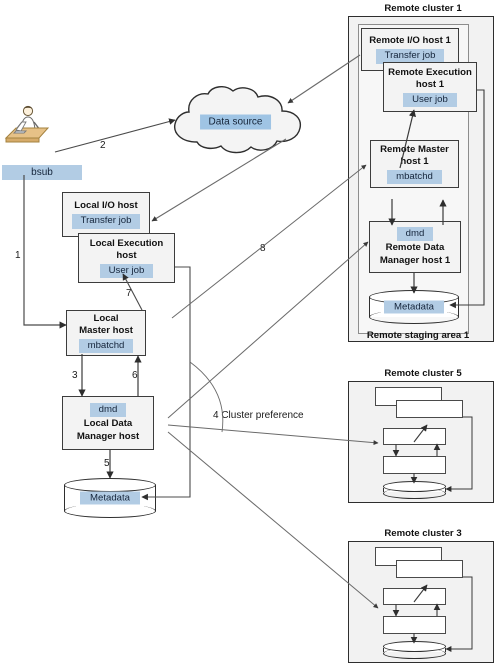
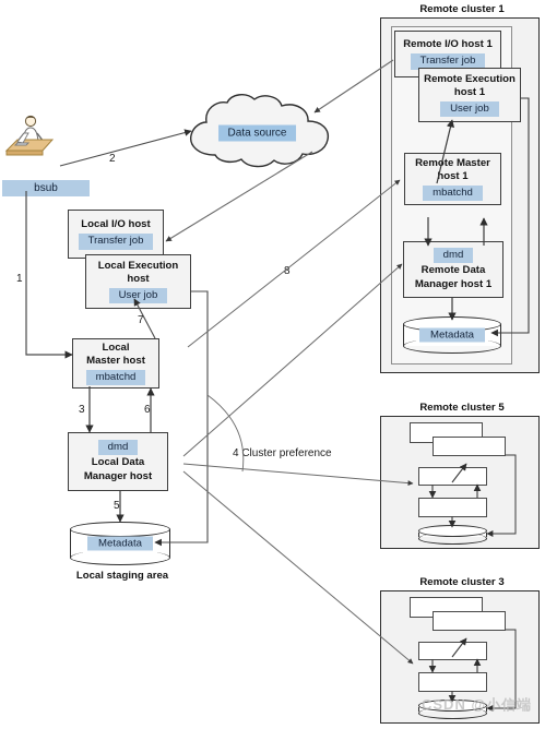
  Data source
  bsub
  Local I/O host
  Transfer job
  Local Execution
  host
  User job
  Local
  Master host
  mbatchd
  dmd
  Local Data
  Manager host
  Metadata
+ Local staging area
  Remote cluster 1
  Remote I/O host 1
  Transfer job
  Remote Execution
  host 1
  User job
  Remote Master
  host 1
  mbatchd
  dmd
  Remote Data
  Manager host 1
  Metadata
- Remote staging area 1
  Remote cluster 5
  Remote cluster 3
  1
  2
  3
  4 Cluster preference
  5
  6
  7
  8
+ CSDN @小信端
